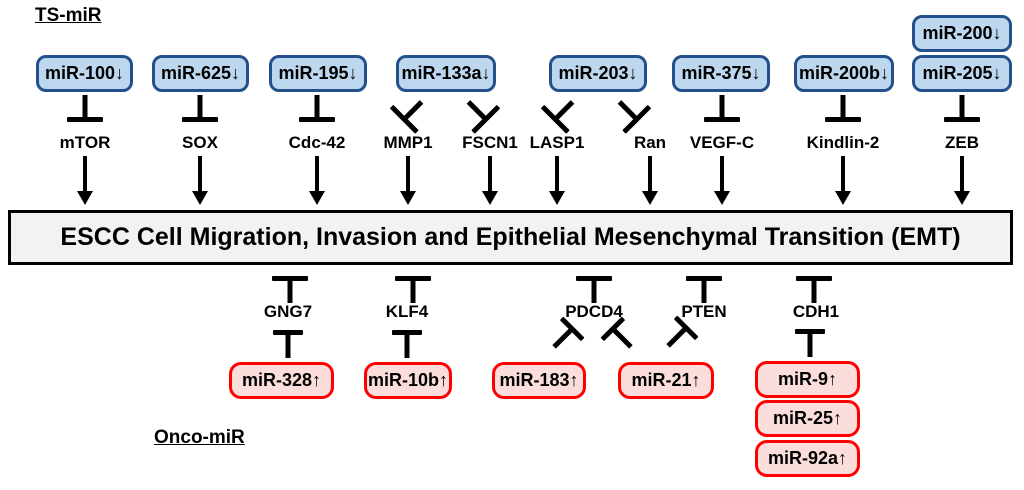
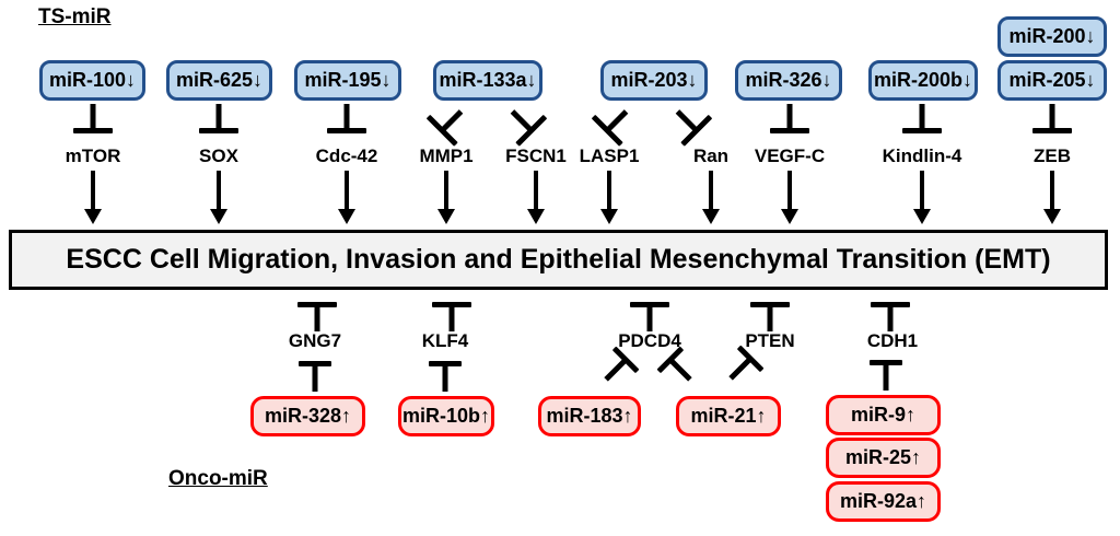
  TS-miR
  Onco-miR
  miR-100↓
  miR-625↓
  miR-195↓
  miR-133a↓
  miR-203↓
- miR-375↓
+ miR-326↓
  miR-200b↓
  miR-200↓
  miR-205↓
  mTOR
  SOX
  Cdc-42
  MMP1
  FSCN1
  LASP1
  Ran
  VEGF-C
- Kindlin-2
+ Kindlin-4
  ZEB
  ESCC Cell Migration, Invasion and Epithelial Mesenchymal Transition (EMT)
  GNG7
  KLF4
  PDCD4
  PTEN
  CDH1
  miR-328↑
  miR-10b↑
  miR-183↑
  miR-21↑
  miR-9↑
  miR-25↑
  miR-92a↑
